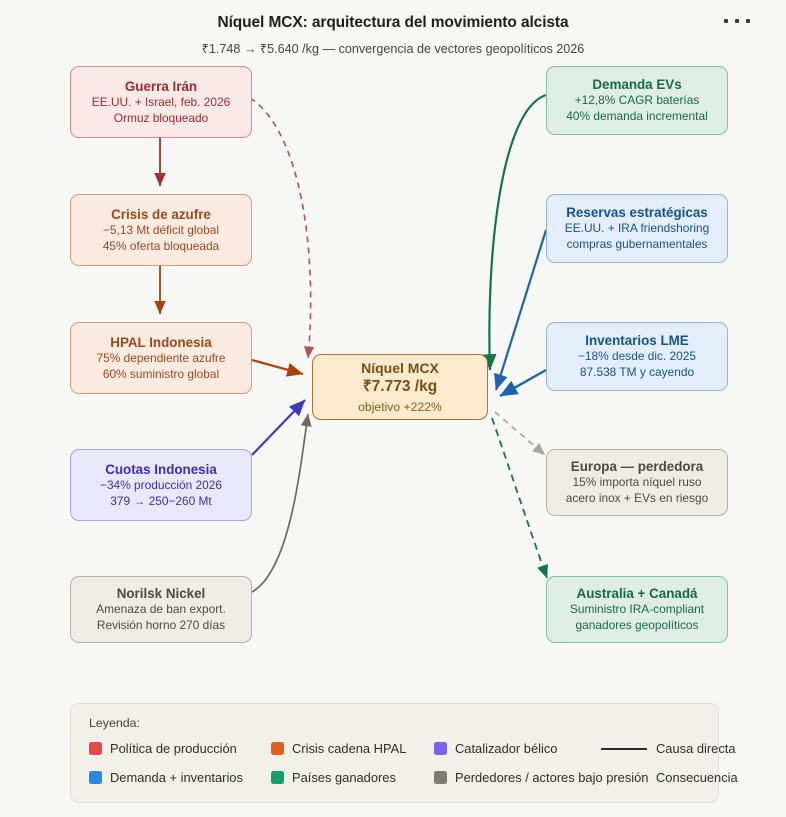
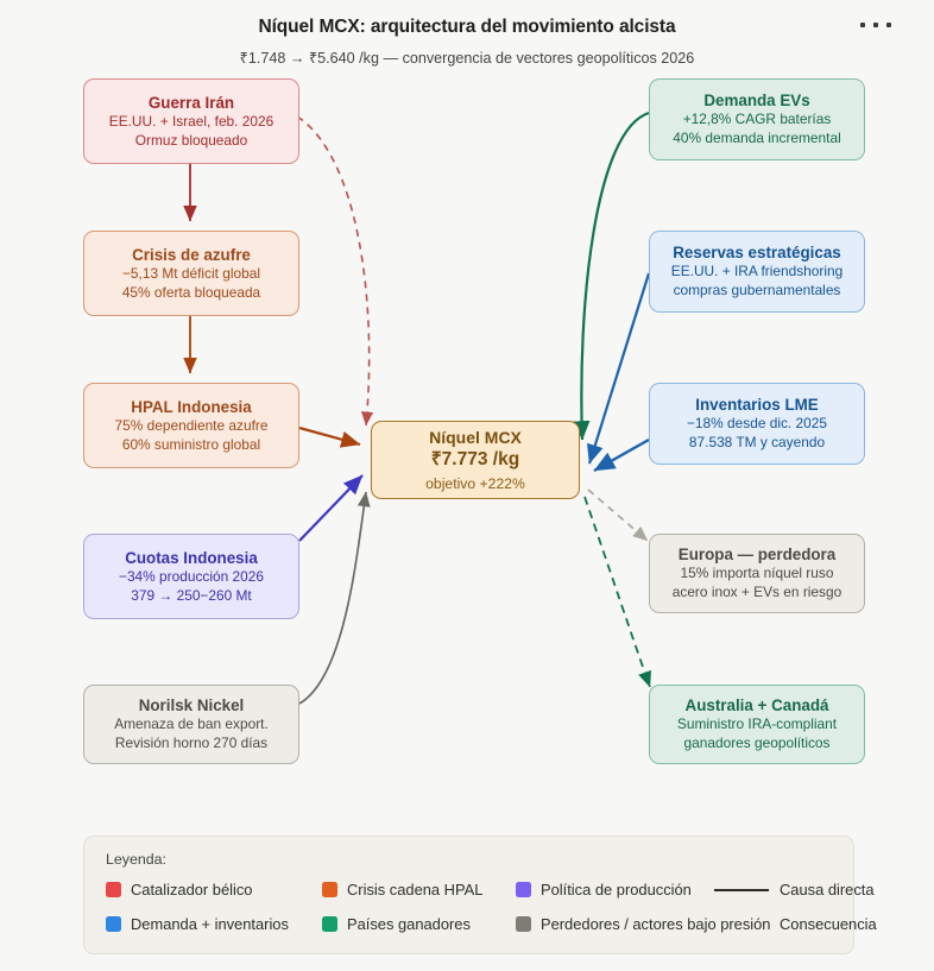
  Níquel MCX: arquitectura del movimiento alcista
  ₹1.748 → ₹5.640 /kg — convergencia de vectores geopolíticos 2026
  Guerra Irán
  EE.UU. + Israel, feb. 2026
  Ormuz bloqueado
  Crisis de azufre
  −5,13 Mt déficit global
  45% oferta bloqueada
  HPAL Indonesia
  75% dependiente azufre
  60% suministro global
  Cuotas Indonesia
  −34% producción 2026
  379 → 250−260 Mt
  Norilsk Nickel
  Amenaza de ban export.
  Revisión horno 270 días
  Níquel MCX
  ₹7.773 /kg
  objetivo +222%
  Demanda EVs
  +12,8% CAGR baterías
  40% demanda incremental
  Reservas estratégicas
  EE.UU. + IRA friendshoring
  compras gubernamentales
  Inventarios LME
  −18% desde dic. 2025
  87.538 TM y cayendo
  Europa — perdedora
  15% importa níquel ruso
  acero inox + EVs en riesgo
  Australia + Canadá
  Suministro IRA-compliant
  ganadores geopolíticos
  Leyenda:
- Política de producción
+ Catalizador bélico
  Demanda + inventarios
  Crisis cadena HPAL
  Países ganadores
- Catalizador bélico
+ Política de producción
  Perdedores / actores bajo presión
  Causa directa
  Consecuencia
